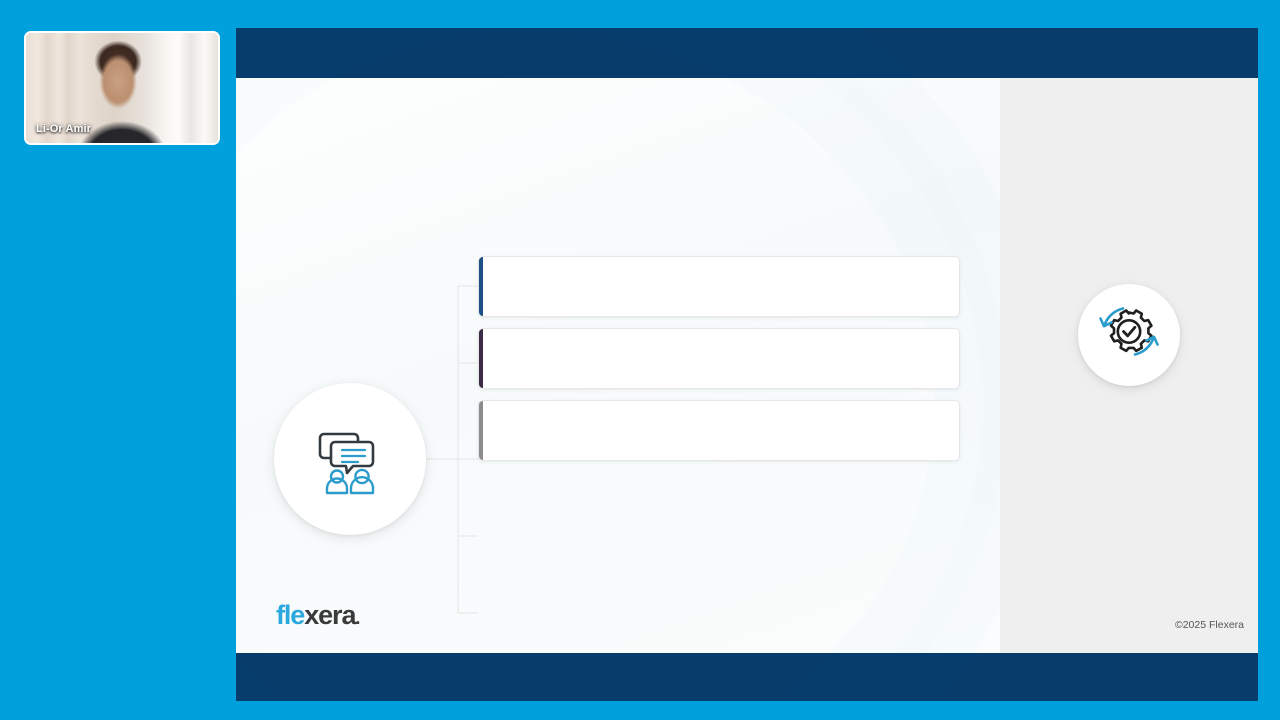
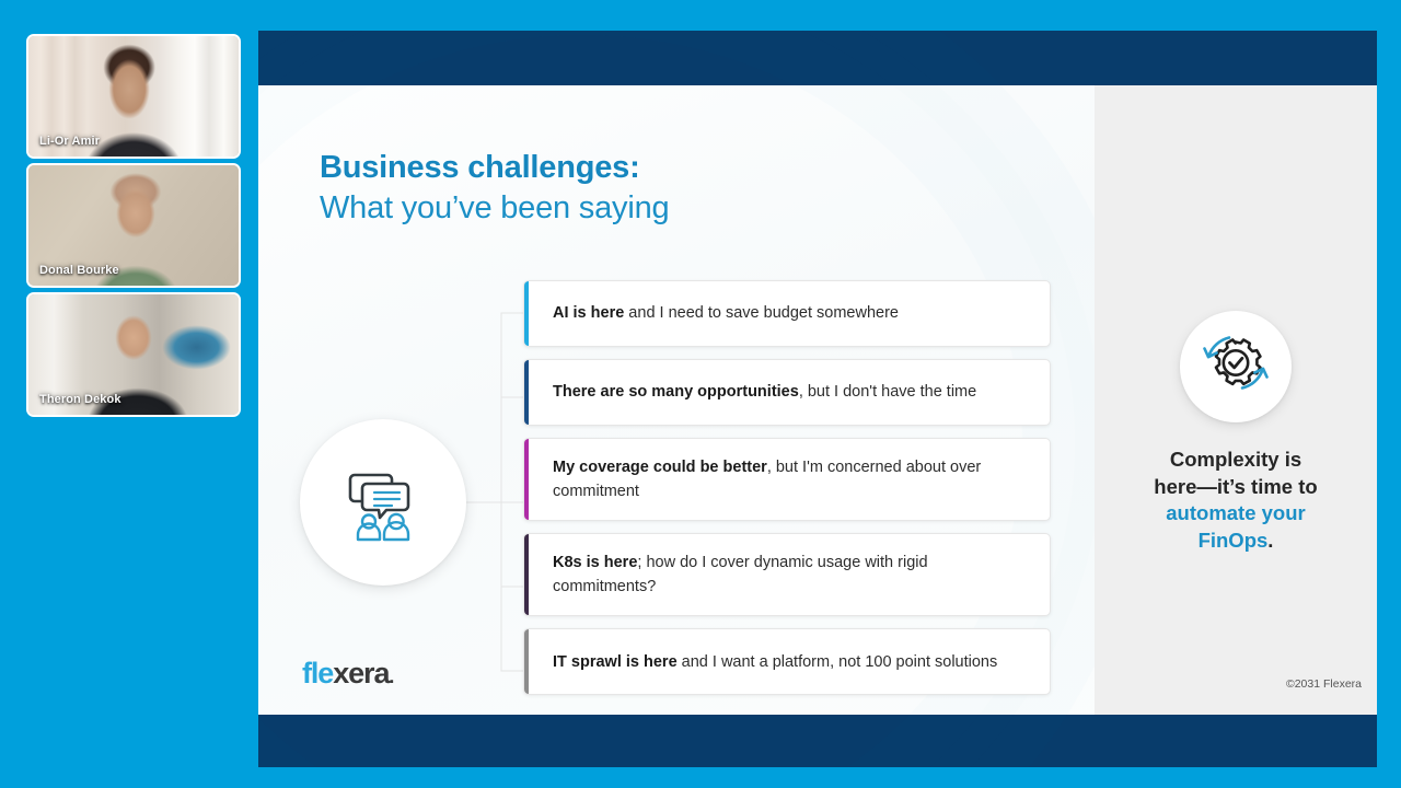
  Li-Or Amir
+ Donal Bourke
+ Theron Dekok
+ Business challenges:
+ What you’ve been saying
+ AI is here and I need to save budget somewhere
+ There are so many opportunities, but I don't have the time
+ My coverage could be better, but I'm concerned about over commitment
+ K8s is here; how do I cover dynamic usage with rigid commitments?
+ IT sprawl is here and I want a platform, not 100 point solutions
+ Complexity is
+ here—it’s time to
+ automate your
+ FinOps.
  flexera.
- ©2025 Flexera
+ ©2031 Flexera
